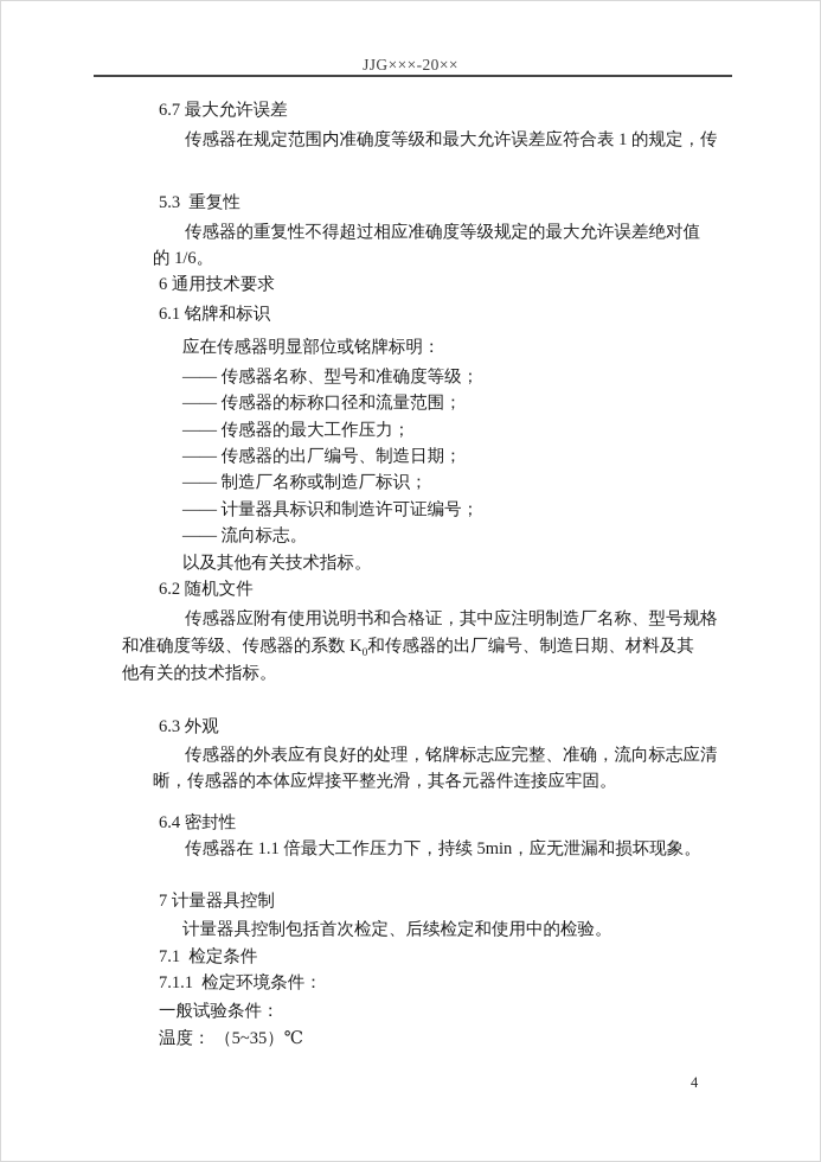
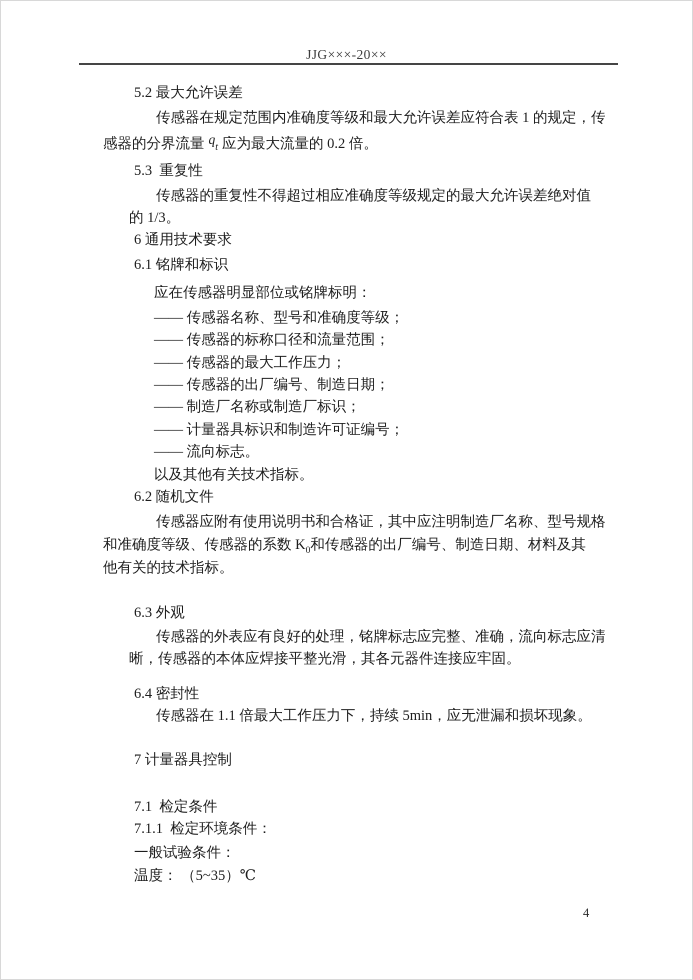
  JJG×××-20××
- 6.7 最大允许误差
+ 5.2 最大允许误差
  传感器在规定范围内准确度等级和最大允许误差应符合表 1 的规定，传
+ 感器的分界流量 qt 应为最大流量的 0.2 倍。
  5.3 重复性
  传感器的重复性不得超过相应准确度等级规定的最大允许误差绝对值
- 的 1/6。
+ 的 1/3。
  6 通用技术要求
  6.1 铭牌和标识
  应在传感器明显部位或铭牌标明：
  —— 传感器名称、型号和准确度等级；
  —— 传感器的标称口径和流量范围；
  —— 传感器的最大工作压力；
  —— 传感器的出厂编号、制造日期；
  —— 制造厂名称或制造厂标识；
  —— 计量器具标识和制造许可证编号；
  —— 流向标志。
  以及其他有关技术指标。
  6.2 随机文件
  传感器应附有使用说明书和合格证，其中应注明制造厂名称、型号规格
  和准确度等级、传感器的系数 K0和传感器的出厂编号、制造日期、材料及其
  他有关的技术指标。
  6.3 外观
  传感器的外表应有良好的处理，铭牌标志应完整、准确，流向标志应清
  晰，传感器的本体应焊接平整光滑，其各元器件连接应牢固。
  6.4 密封性
  传感器在 1.1 倍最大工作压力下，持续 5min，应无泄漏和损坏现象。
  7 计量器具控制
- 计量器具控制包括首次检定、后续检定和使用中的检验。
  7.1 检定条件
  7.1.1 检定环境条件：
  一般试验条件：
  温度： （5~35）℃
  4
